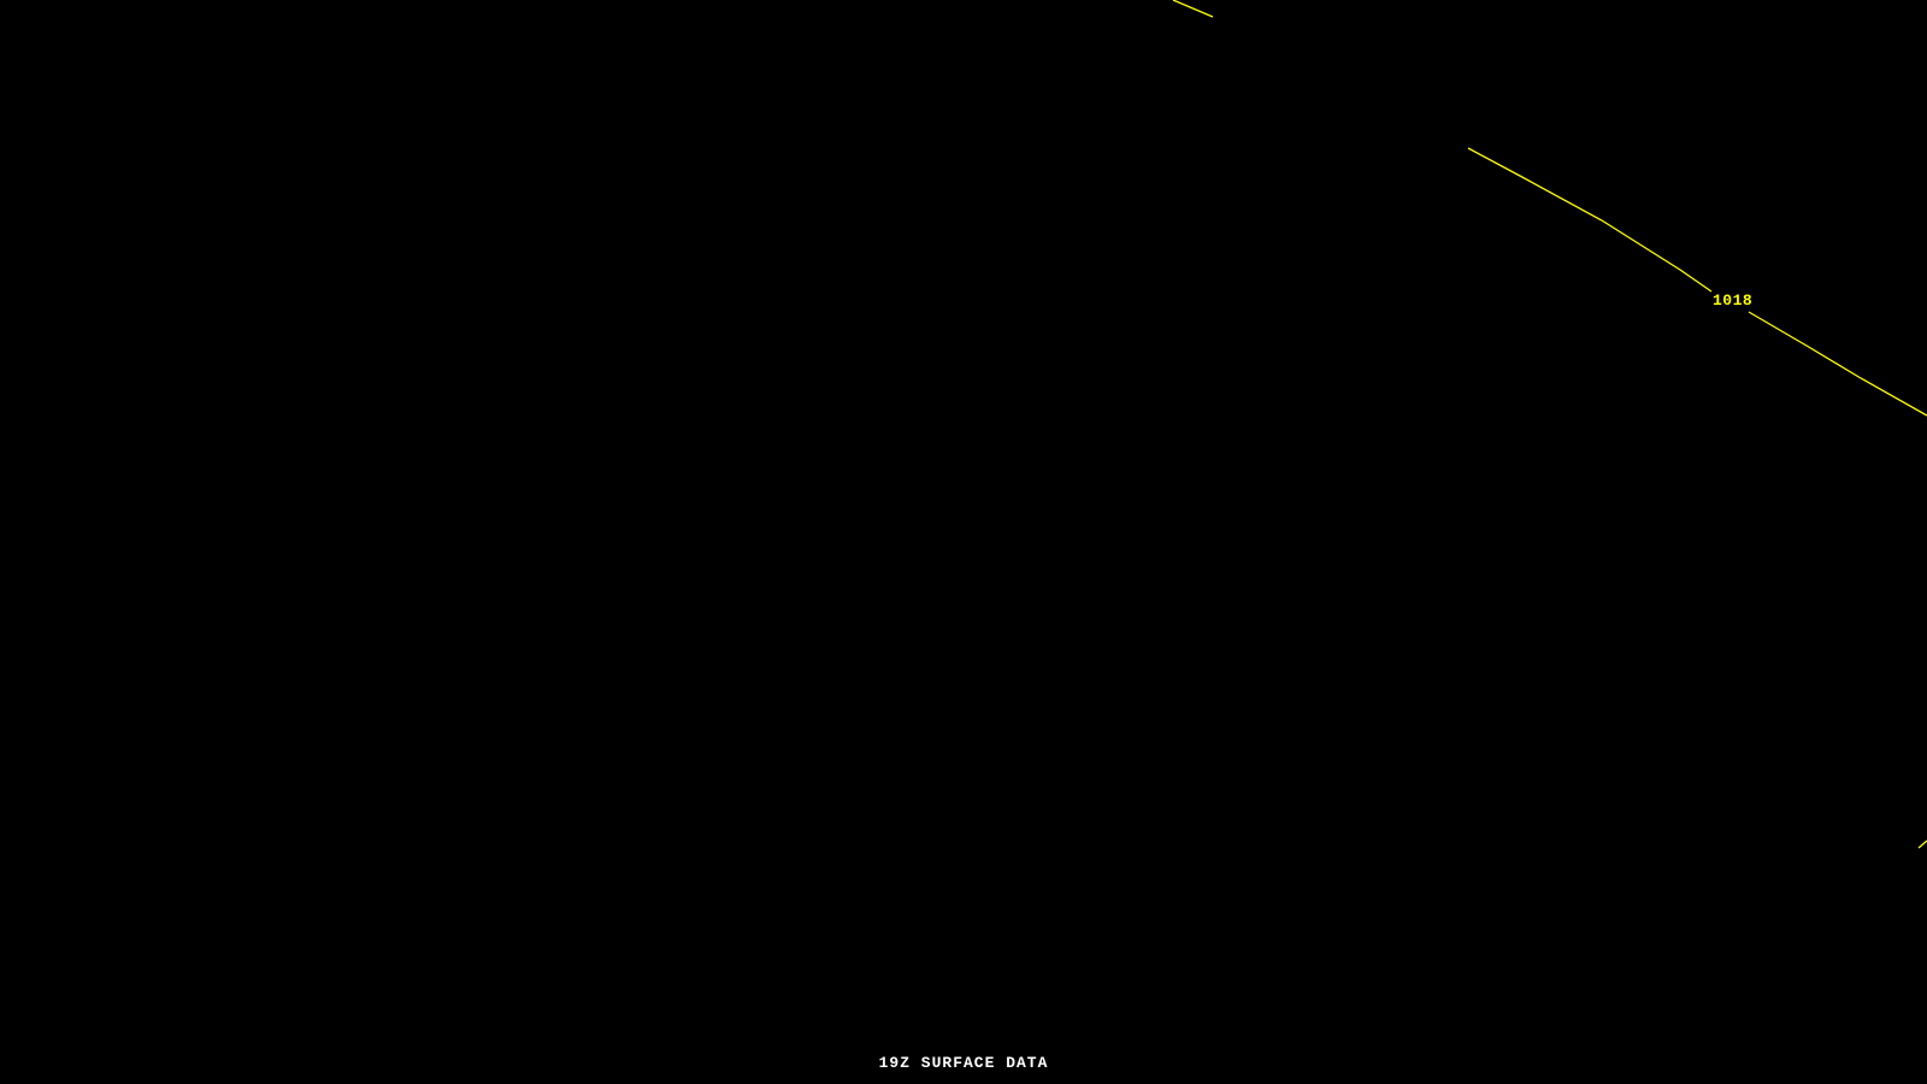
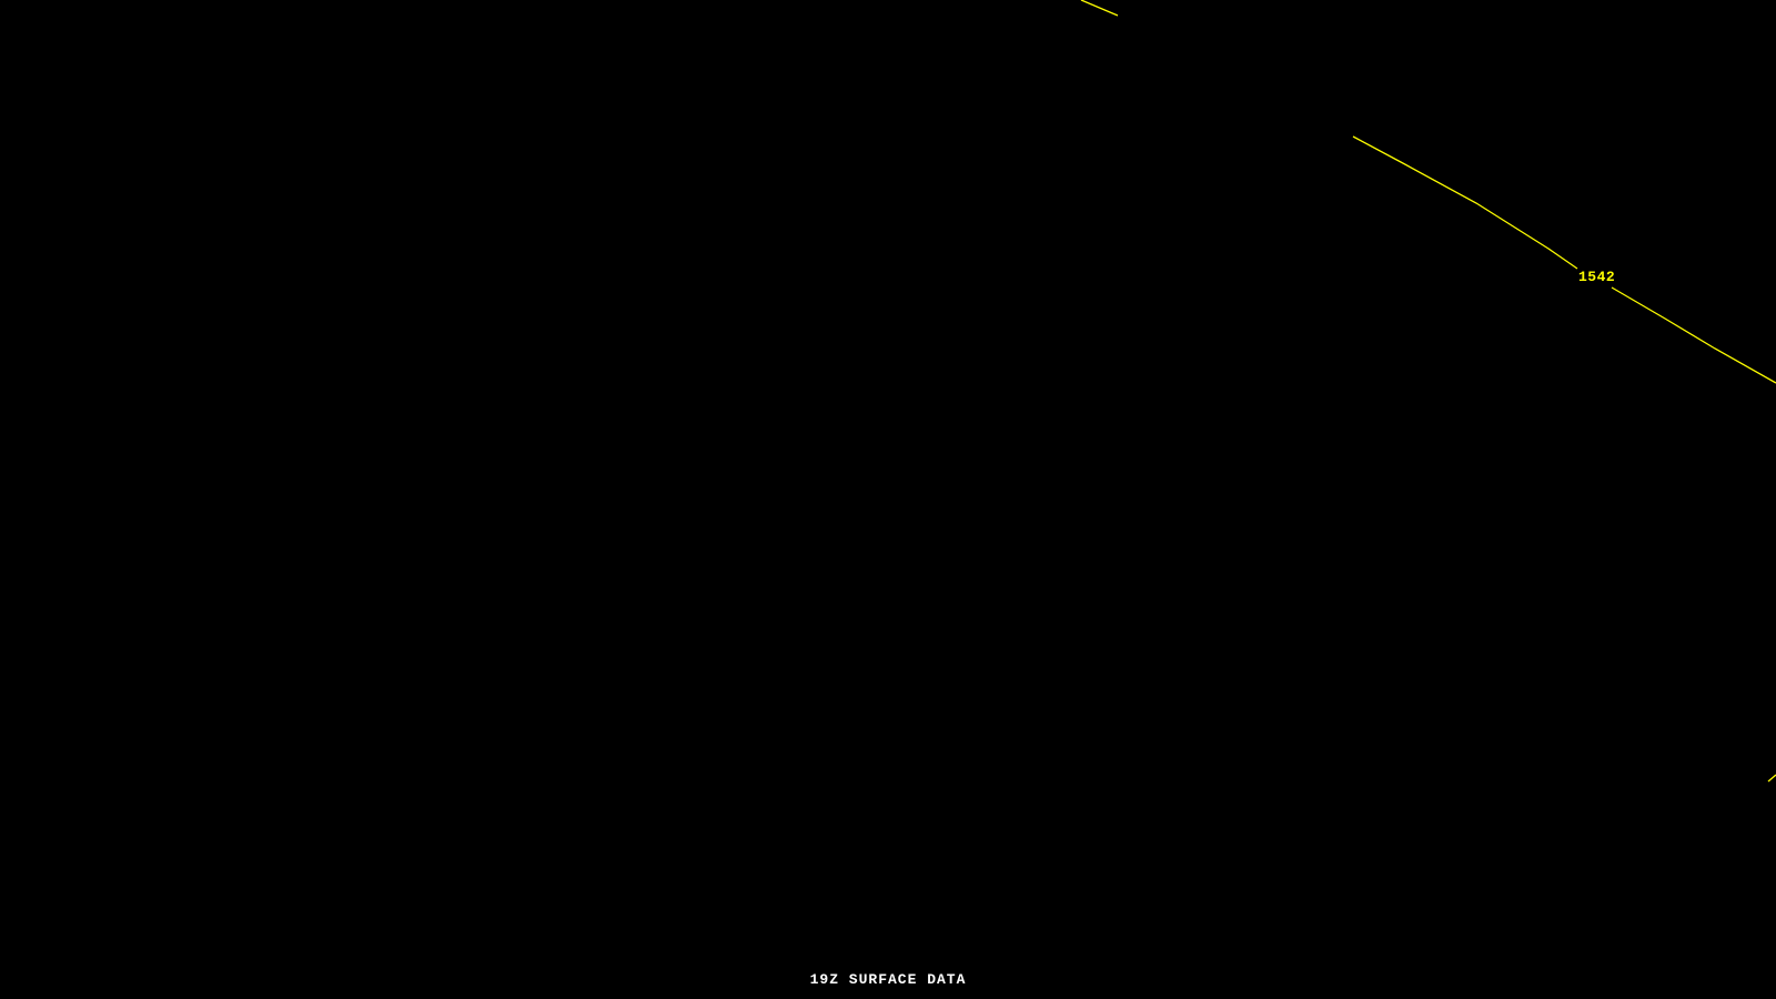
- 1018
+ 1542
  19Z SURFACE DATA
